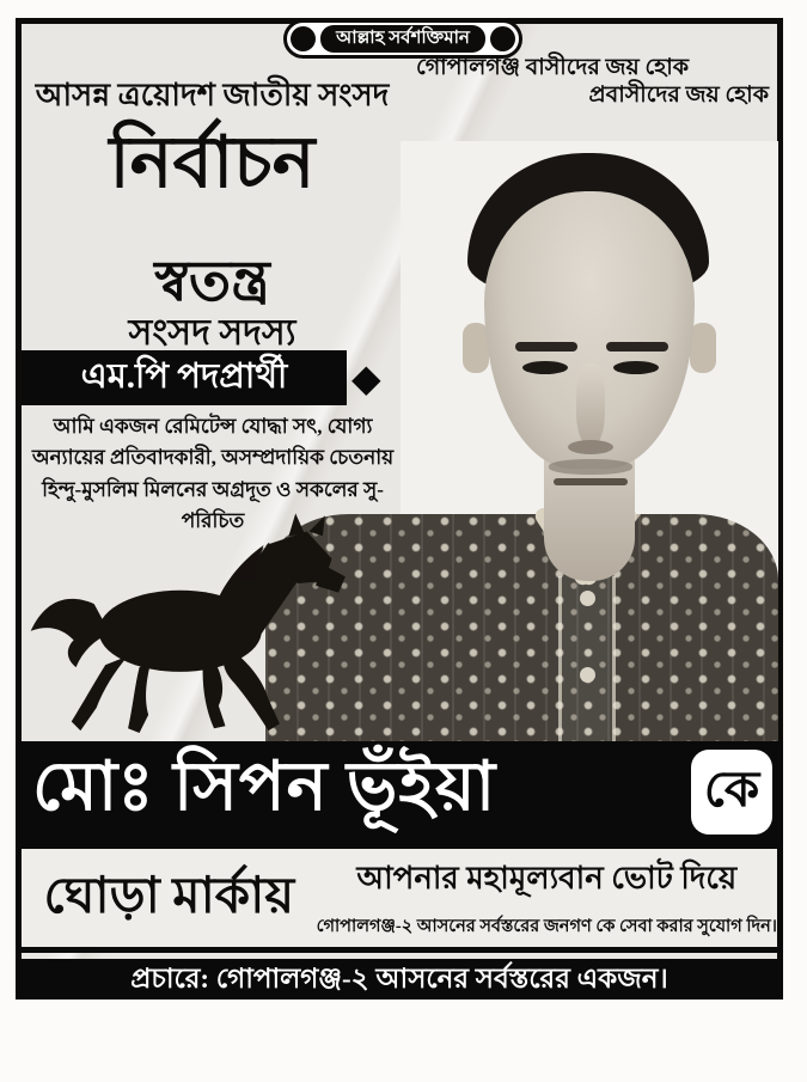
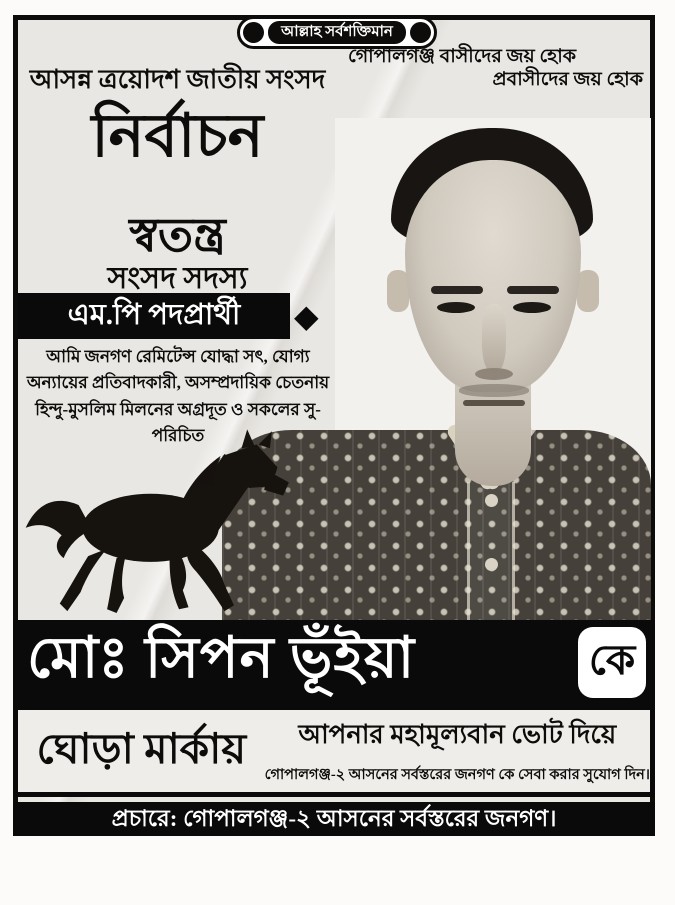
  আল্লাহ সর্বশক্তিমান
  গোপালগঞ্জ বাসীদের জয় হোক
  প্রবাসীদের জয় হোক
  আসন্ন ত্রয়োদশ জাতীয় সংসদ
  নির্বাচন
  স্বতন্ত্র
  সংসদ সদস্য
  এম.পি পদপ্রার্থী
  ◆
- আমি একজন রেমিটেন্স যোদ্ধা সৎ, যোগ্য
+ আমি জনগণ রেমিটেন্স যোদ্ধা সৎ, যোগ্য
  অন্যায়ের প্রতিবাদকারী, অসম্প্রদায়িক চেতনায়
  হিন্দু-মুসলিম মিলনের অগ্রদূত ও সকলের সু-পরিচিত
  মোঃ সিপন ভূঁইয়া
  কে
  ঘোড়া মার্কায়
  আপনার মহামূল্যবান ভোট দিয়ে
  গোপালগঞ্জ-২ আসনের সর্বস্তরের জনগণ কে সেবা করার সুযোগ দিন।
- প্রচারে: গোপালগঞ্জ-২ আসনের সর্বস্তরের একজন।
+ প্রচারে: গোপালগঞ্জ-২ আসনের সর্বস্তরের জনগণ।
